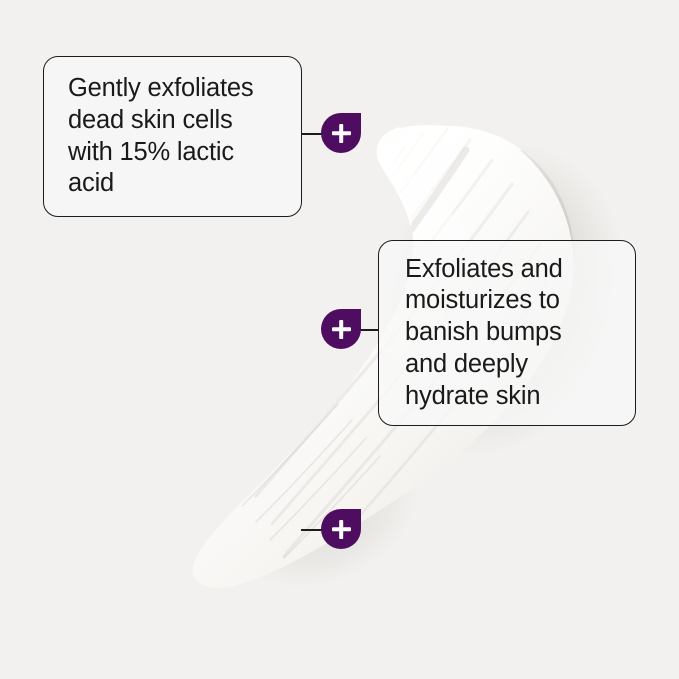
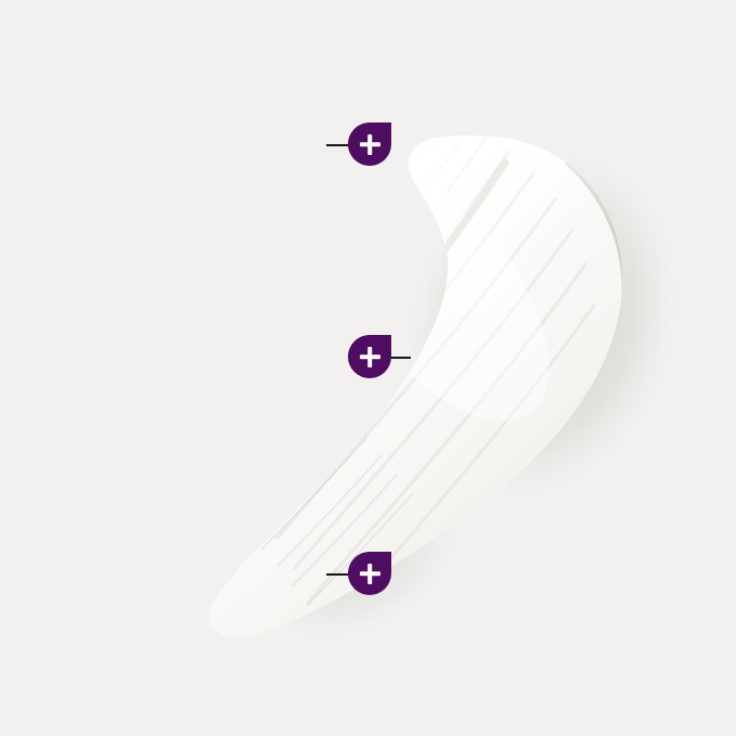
- Gently exfoliates
- dead skin cells
- with 15% lactic
- acid
- Exfoliates and
- moisturizes to
- banish bumps
- and deeply
- hydrate skin
